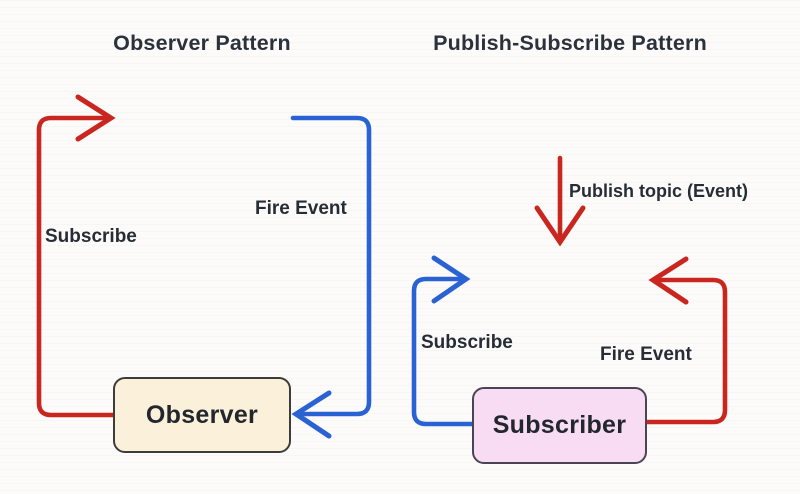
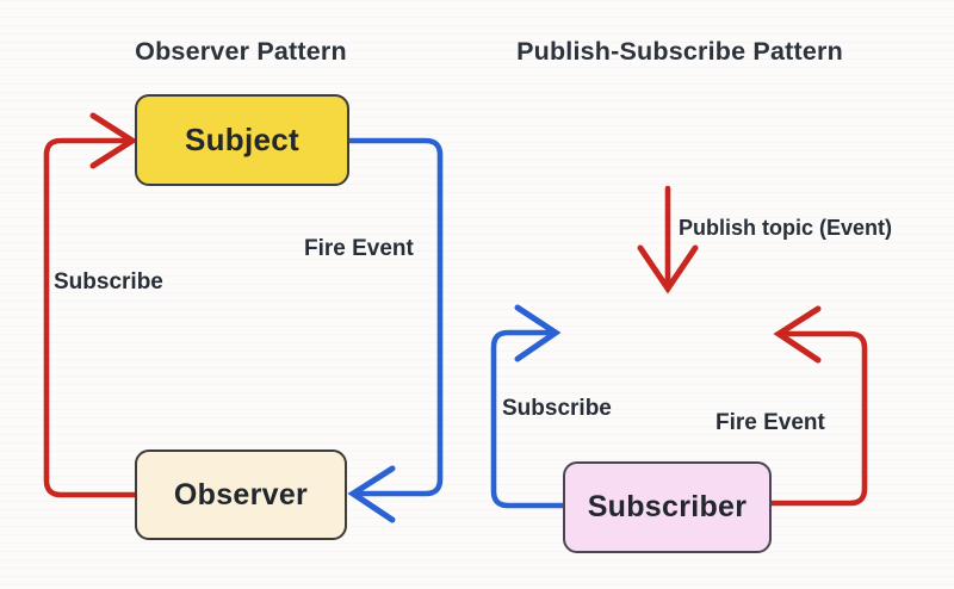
  Observer Pattern
  Publish-Subscribe Pattern
+ Subject
  Observer
  Subscriber
  Subscribe
  Fire Event
  Publish topic (Event)
  Subscribe
  Fire Event
